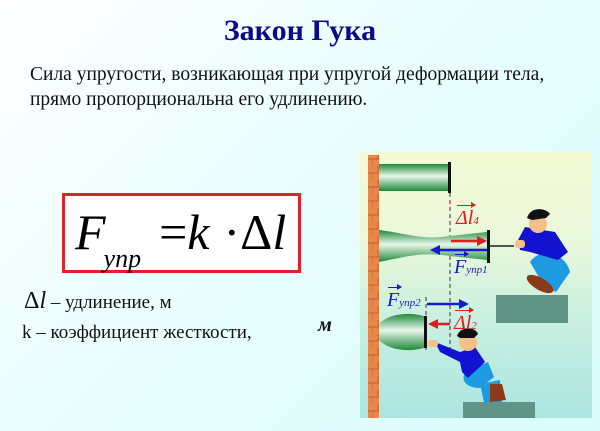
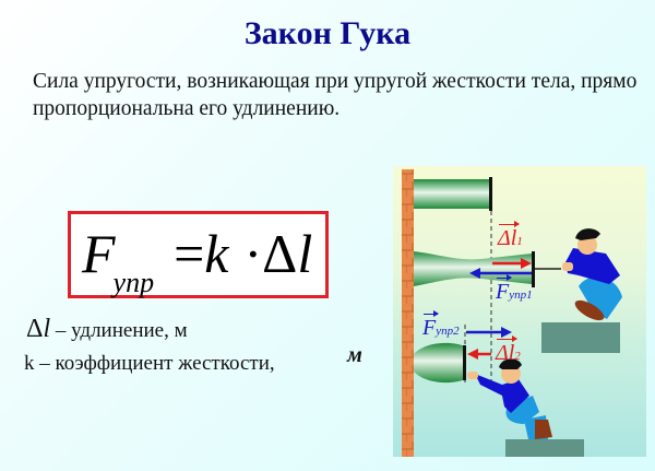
  Закон Гука
- Сила упругости, возникающая при упругой деформации тела, прямо пропорциональна его удлинению.
+ Сила упругости, возникающая при упругой жесткости тела, прямо пропорциональна его удлинению.
  Fупр=k ·Δl
  Δl – удлинение, м
  k – коэффициент жесткости,
  м
- Δl4
+ Δl1
  Fупр1
  Fупр2
  Δl2
